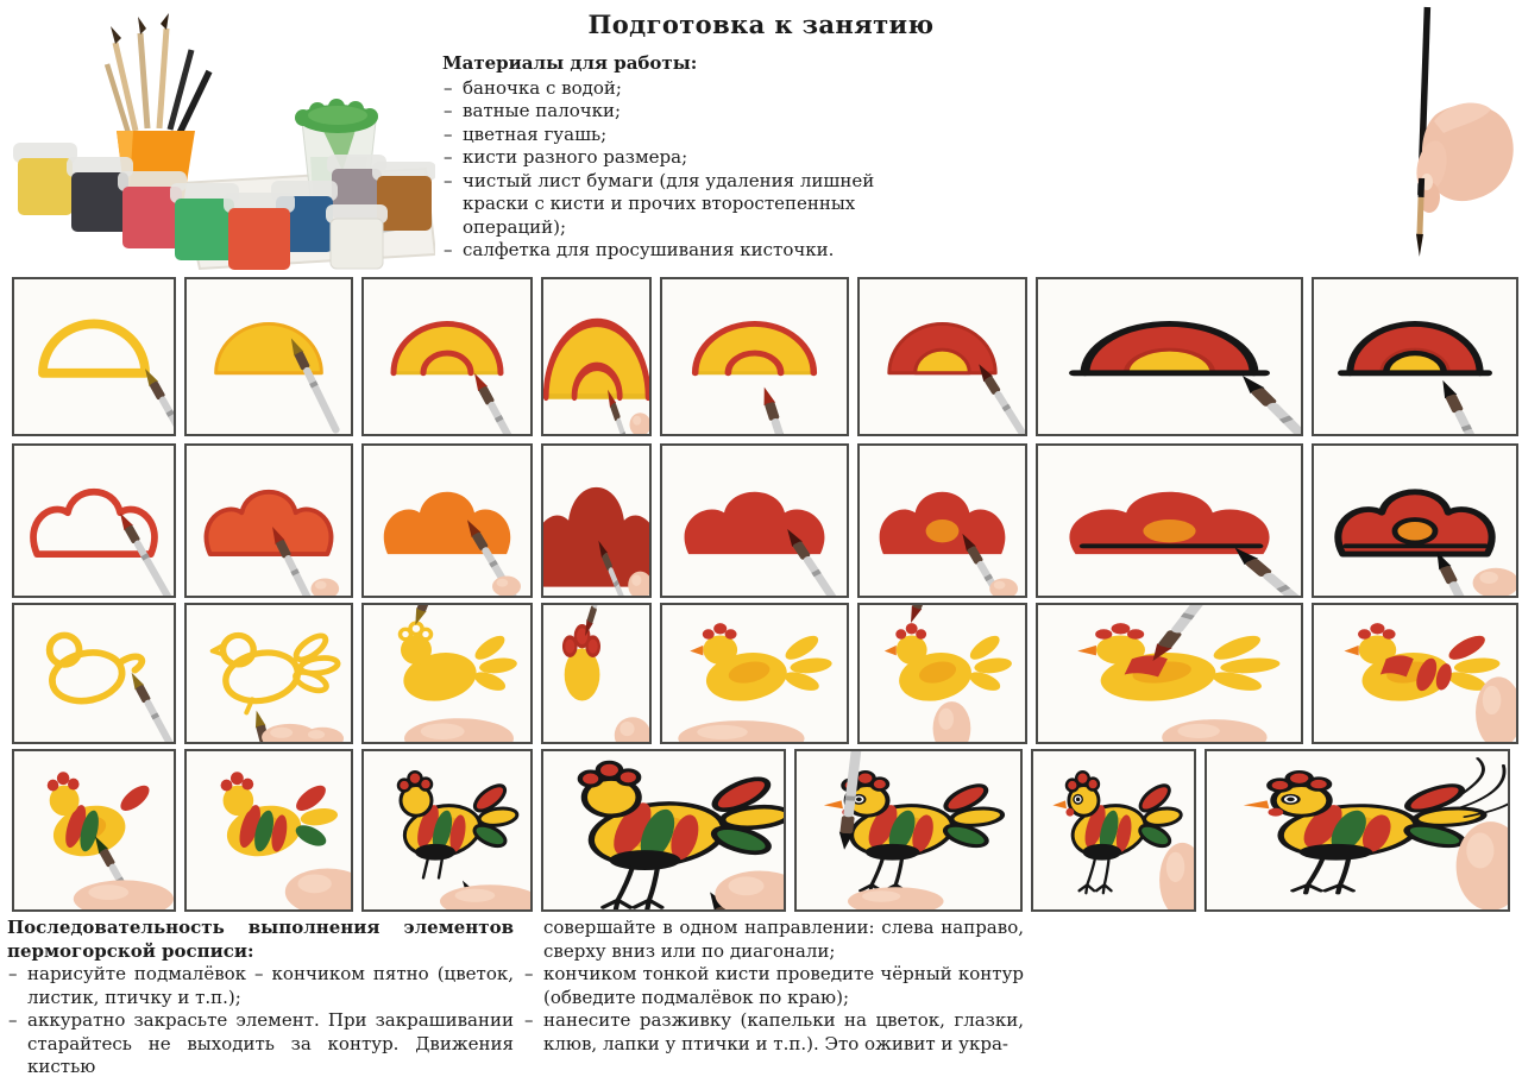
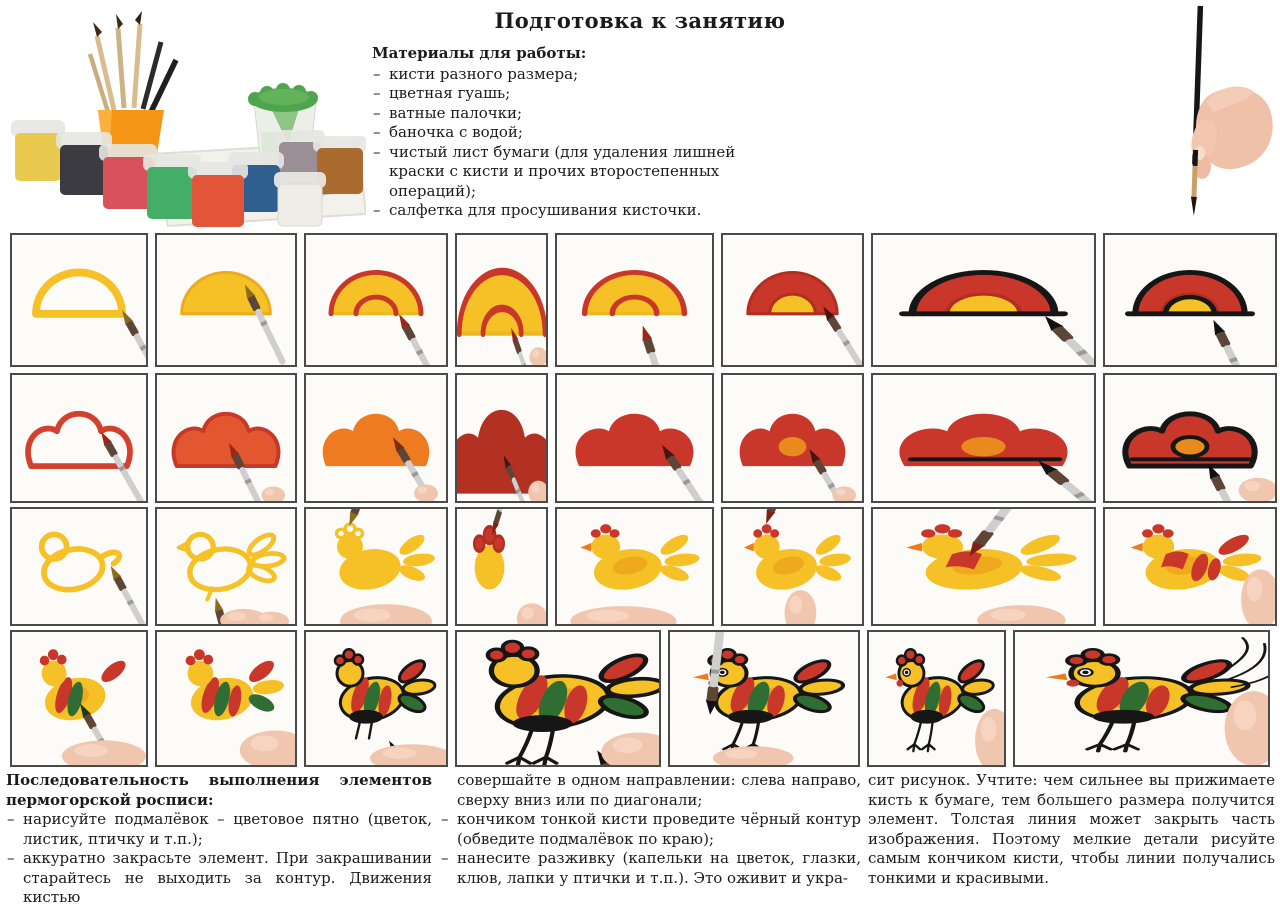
  Подготовка к занятию
  Материалы для работы:
  –
- баночка с водой;
+ кисти разного размера;
  –
- ватные палочки;
+ цветная гуашь;
  –
- цветная гуашь;
+ ватные палочки;
  –
- кисти разного размера;
+ баночка с водой;
  –
  чистый лист бумаги (для удаления лишней краски с кисти и прочих второстепенных операций);
  –
  салфетка для просушивания кисточки.
  Последовательность выполнения элементов пермогорской росписи:
  –
- нарисуйте подмалёвок – кончиком пятно (цветок, листик, птичку и т.п.);
+ нарисуйте подмалёвок – цветовое пятно (цветок, листик, птичку и т.п.);
  –
  аккуратно закрасьте элемент. При закрашивании старайтесь не выходить за контур. Движения кистью
  совершайте в одном направлении: слева направо, сверху вниз или по диагонали;
  –
  кончиком тонкой кисти проведите чёрный контур (обведите подмалёвок по краю);
  –
  нанесите разживку (капельки на цветок, глазки, клюв, лапки у птички и т.п.). Это оживит и укра-
+ сит рисунок. Учтите: чем сильнее вы прижимаете кисть к бумаге, тем большего размера получится элемент. Толстая линия может закрыть часть изображения. Поэтому мелкие детали рисуйте самым кончиком кисти, чтобы линии получались тонкими и красивыми.
